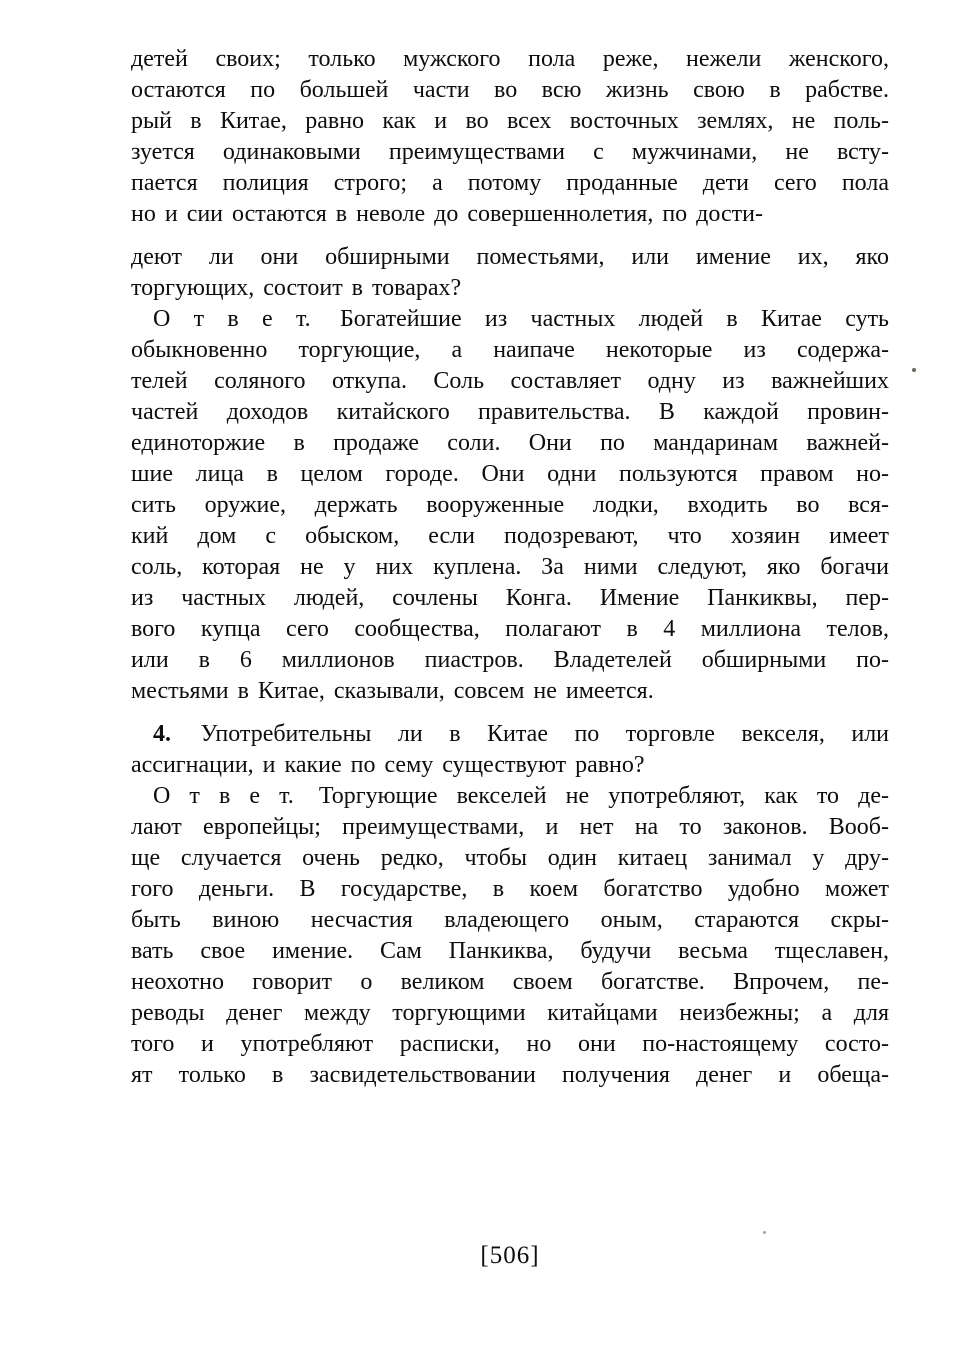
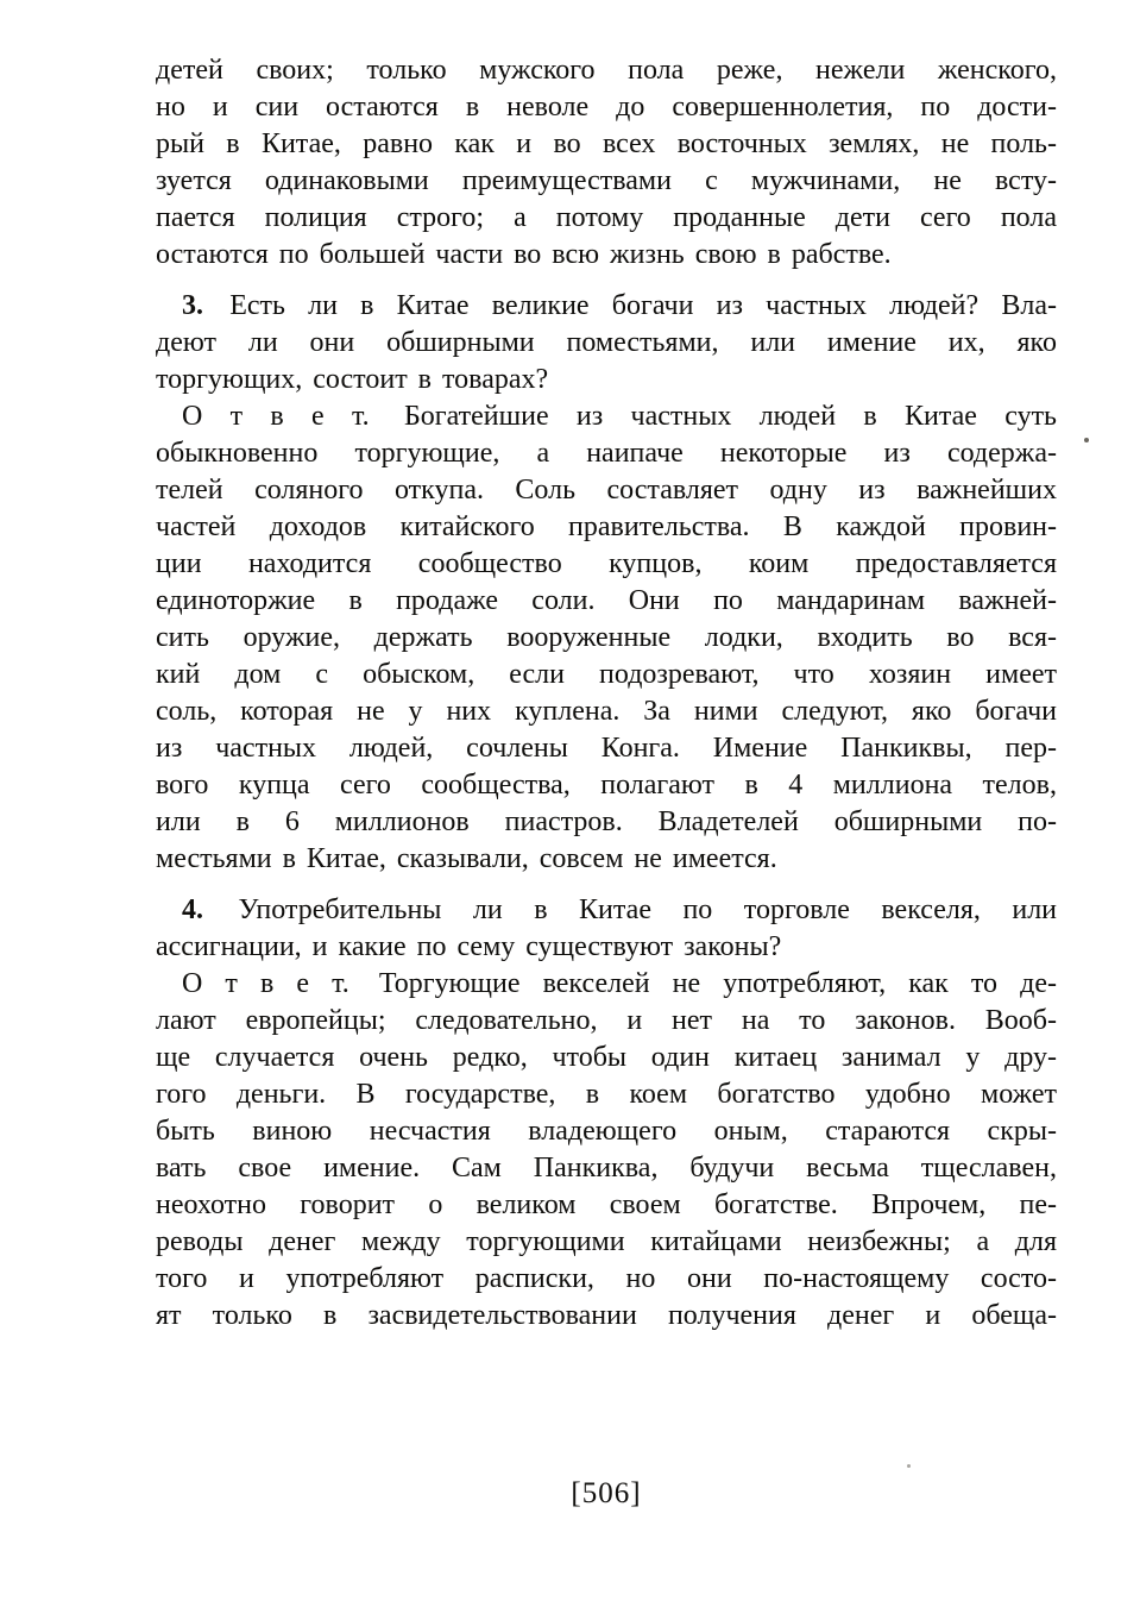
  детей своих; только мужского пола реже, нежели женского,
- остаются по большей части во всю жизнь свою в рабстве.
+ но и сии остаются в неволе до совершеннолетия, по дости-
  рый в Китае, равно как и во всех восточных землях, не поль-
  зуется одинаковыми преимуществами с мужчинами, не всту-
  пается полиция строго; а потому проданные дети сего пола
- но и сии остаются в неволе до совершеннолетия, по дости-
+ остаются по большей части во всю жизнь свою в рабстве.
+ 3. Есть ли в Китае великие богачи из частных людей? Вла-
  деют ли они обширными поместьями, или имение их, яко
  торгующих, состоит в товарах?
  О т в е т. Богатейшие из частных людей в Китае суть
  обыкновенно торгующие, а наипаче некоторые из содержа-
  телей соляного откупа. Соль составляет одну из важнейших
  частей доходов китайского правительства. В каждой провин-
+ ции находится сообщество купцов, коим предоставляется
  единоторжие в продаже соли. Они по мандаринам важней-
- шие лица в целом городе. Они одни пользуются правом но-
  сить оружие, держать вооруженные лодки, входить во вся-
  кий дом с обыском, если подозревают, что хозяин имеет
  соль, которая не у них куплена. За ними следуют, яко богачи
  из частных людей, сочлены Конга. Имение Панкиквы, пер-
  вого купца сего сообщества, полагают в 4 миллиона телов,
  или в 6 миллионов пиастров. Владетелей обширными по-
  местьями в Китае, сказывали, совсем не имеется.
  4. Употребительны ли в Китае по торговле векселя, или
- ассигнации, и какие по сему существуют равно?
+ ассигнации, и какие по сему существуют законы?
  О т в е т. Торгующие векселей не употребляют, как то де-
- лают европейцы; преимуществами, и нет на то законов. Вооб-
+ лают европейцы; следовательно, и нет на то законов. Вооб-
  ще случается очень редко, чтобы один китаец занимал у дру-
  гого деньги. В государстве, в коем богатство удобно может
  быть виною несчастия владеющего оным, стараются скры-
  вать свое имение. Сам Панкиква, будучи весьма тщеславен,
  неохотно говорит о великом своем богатстве. Впрочем, пе-
  реводы денег между торгующими китайцами неизбежны; а для
  того и употребляют расписки, но они по-настоящему состо-
  ят только в засвидетельствовании получения денег и обеща-
  [506]
